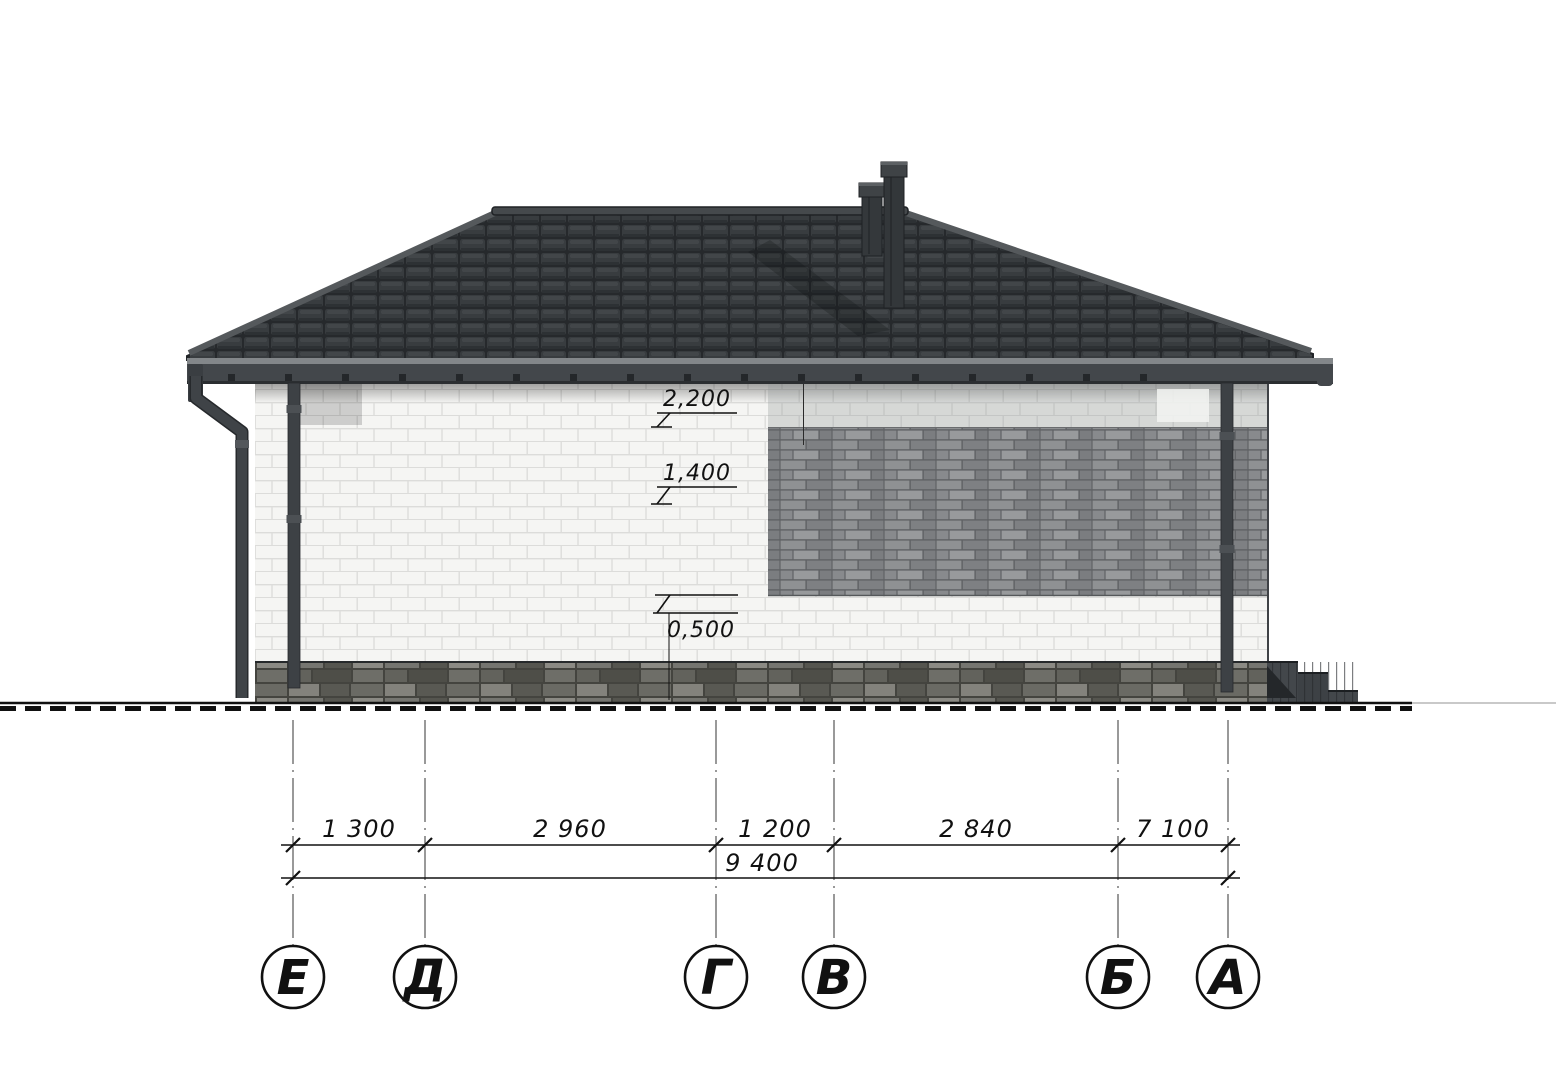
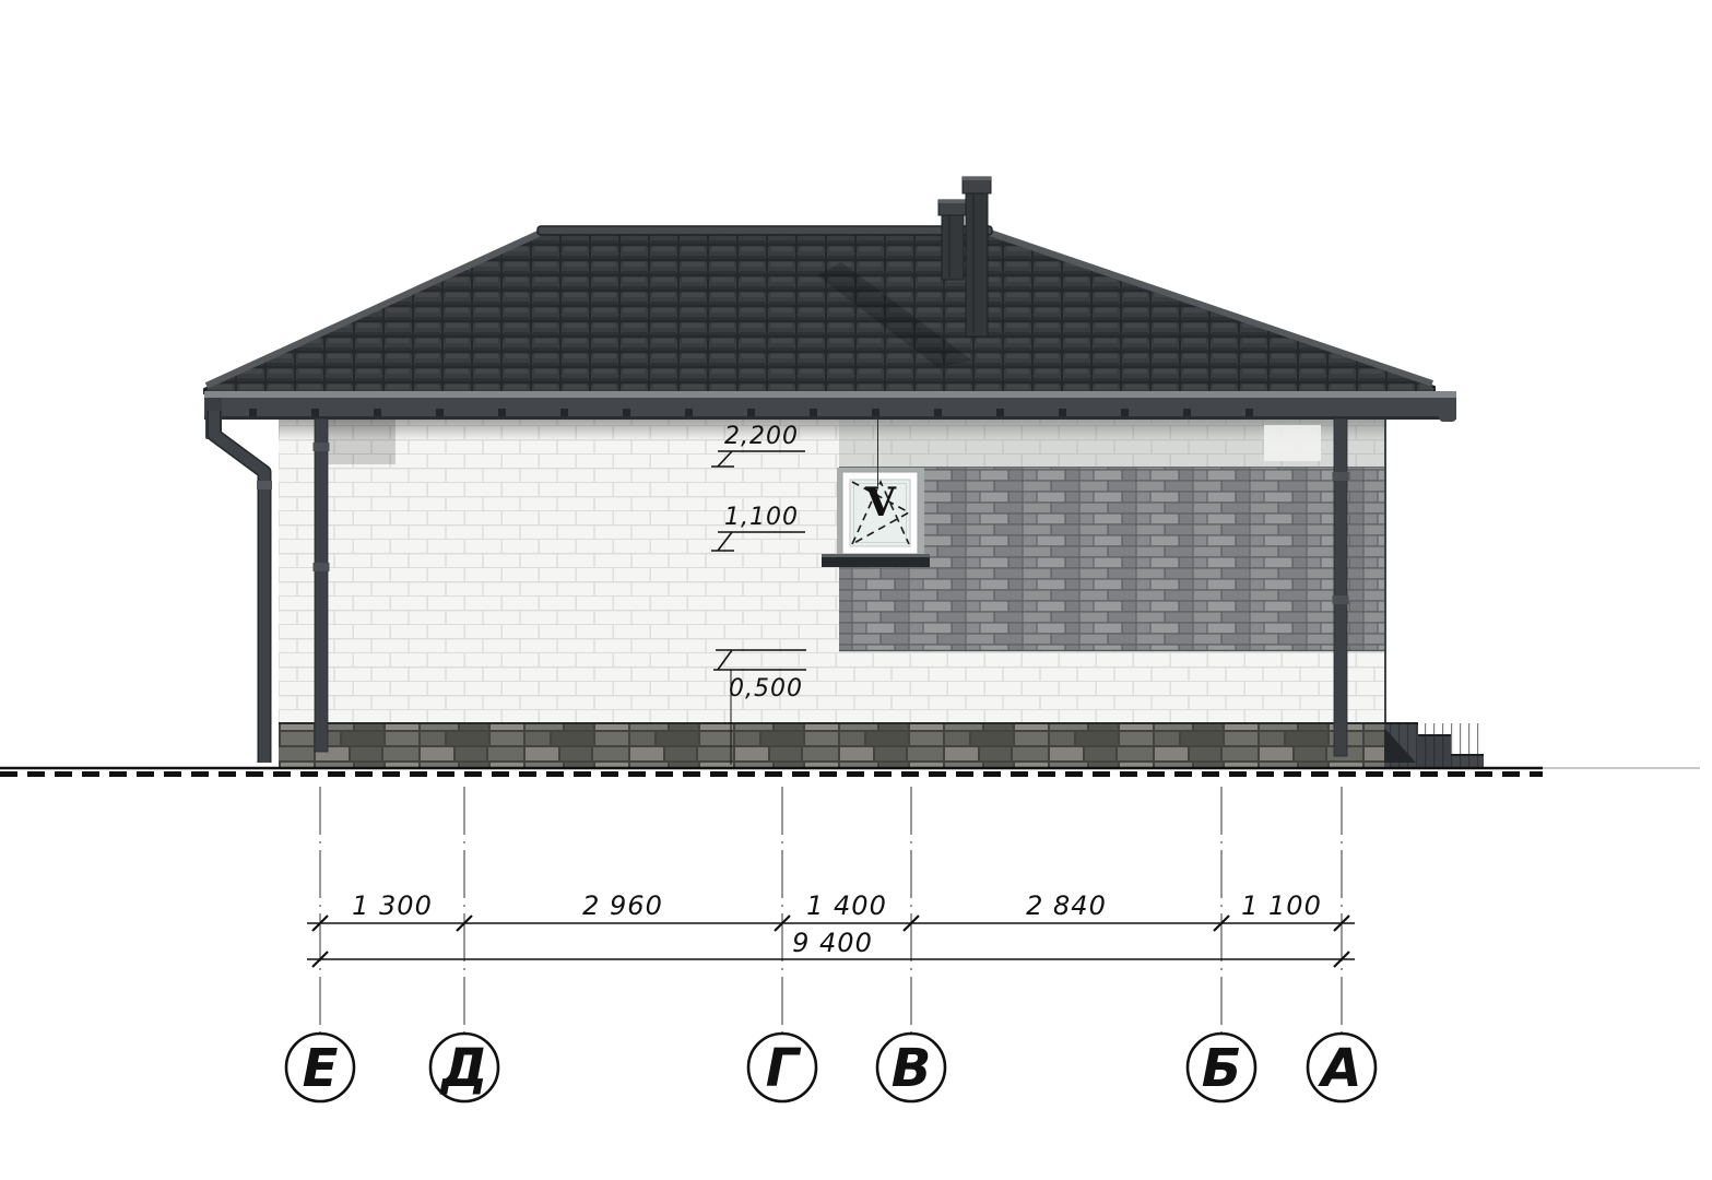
+ V
  2,200
- 1,400
+ 1,100
  0,500
  1 300
  2 960
- 1 200
+ 1 400
  2 840
- 7 100
+ 1 100
  9 400
  Е
  Д
  Г
  В
  Б
  А
